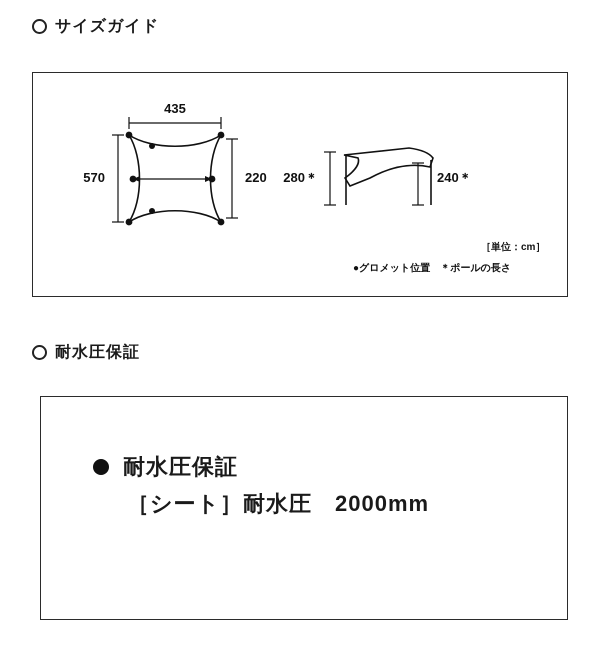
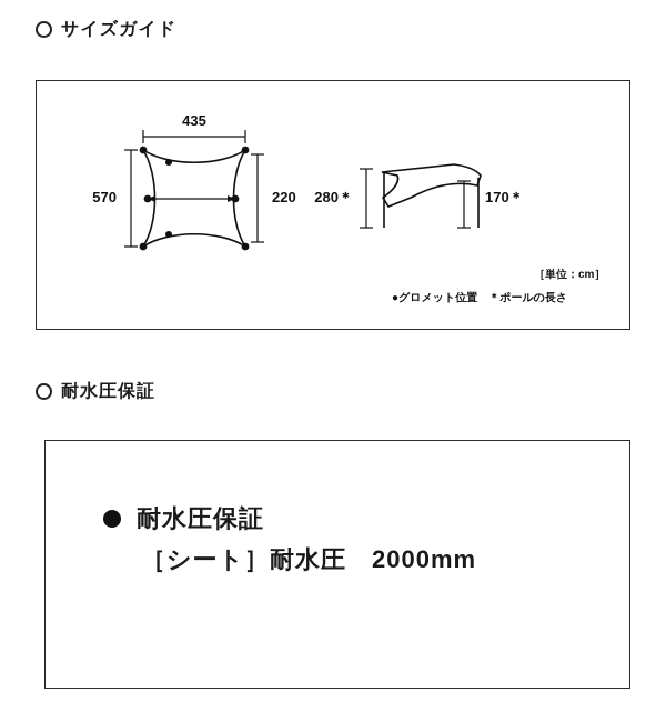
  サイズガイド
  435
  570
  220
  280＊
- 240＊
+ 170＊
  ［単位：cm］
  ●グロメット位置 ＊ポールの長さ
  耐水圧保証
  耐水圧保証
  ［シート］耐水圧 2000mm
